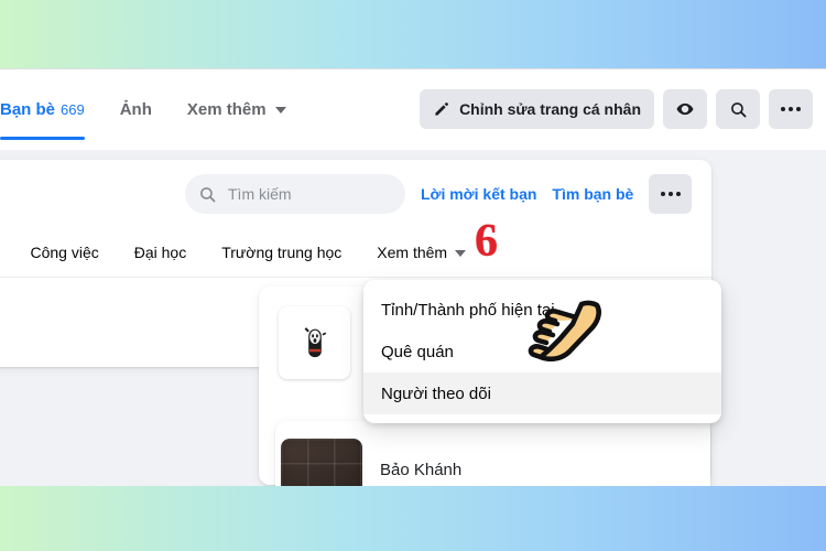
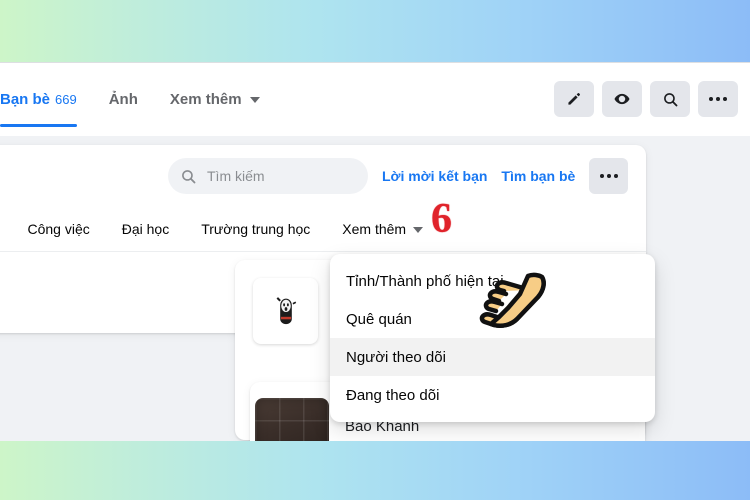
  Bạn bè
  669
  Ảnh
  Xem thêm
- Chỉnh sửa trang cá nhân
  Tìm kiếm
  Lời mời kết bạn
  Tìm bạn bè
  Công việc
  Đại học
  Trường trung học
  Xem thêm
  Bảo Khánh
  Tỉnh/Thành phố hiện tạ
  Quê quán
  Người theo dõi
+ Đang theo dõi
  6
